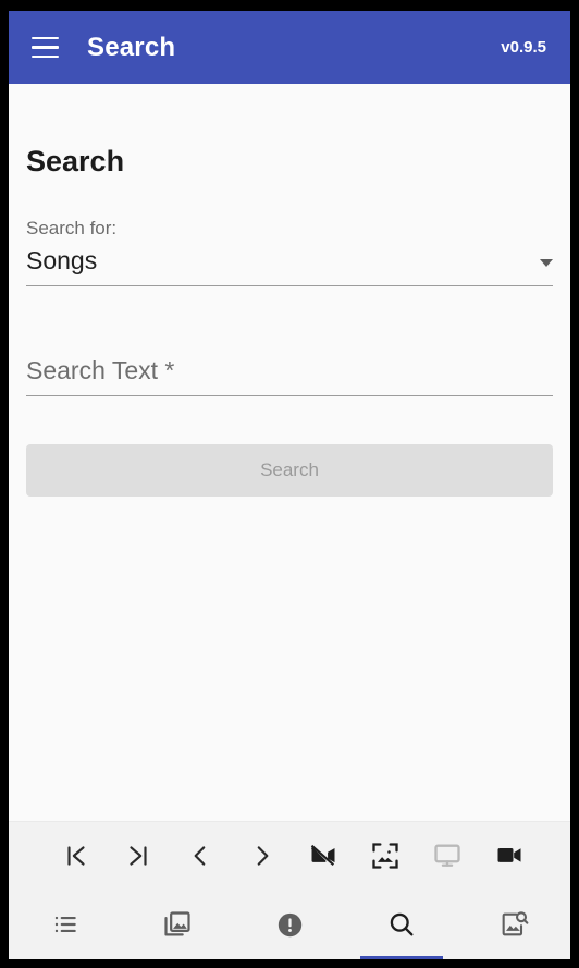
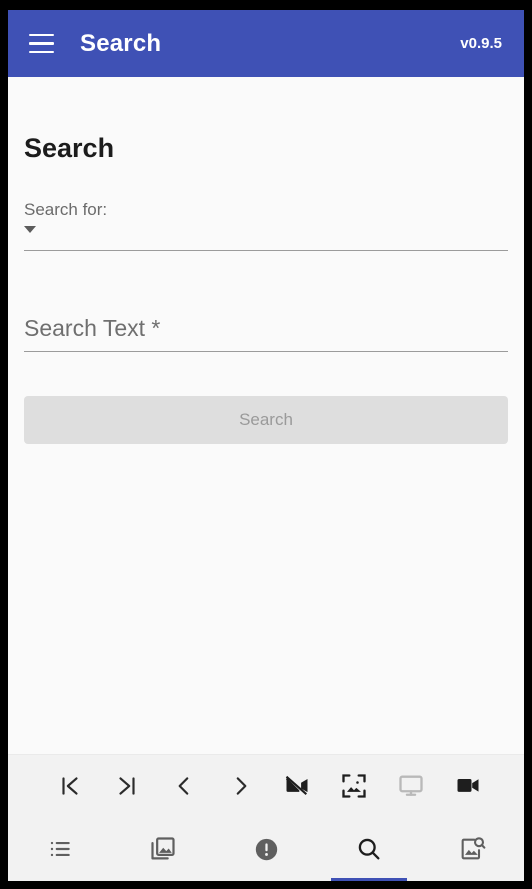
  Search
  v0.9.5
  Search
  Search for:
- Songs
  Search Text *
  Search
